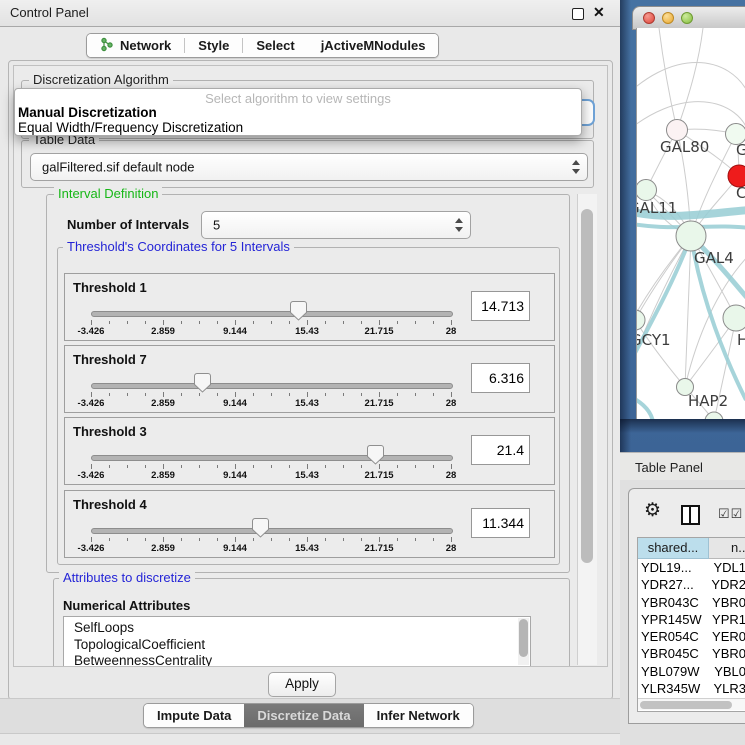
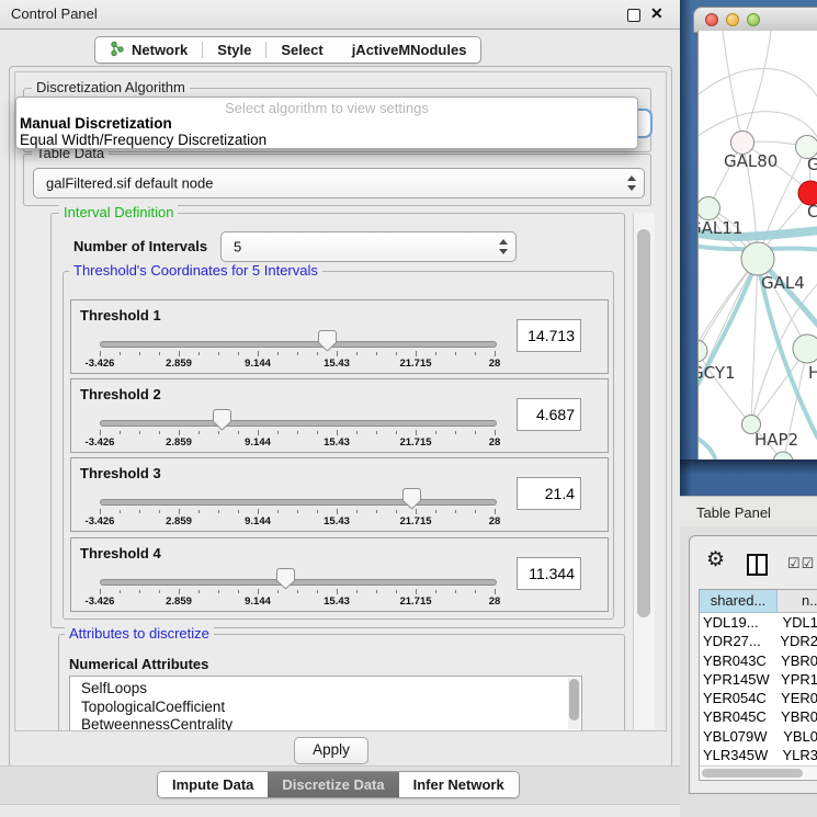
  Control Panel
  ✕
  Network
  Style
  Select
  jActiveMNodules
  Discretization Algorithm
  Table Data
  galFiltered.sif default node
  Interval Definition
  Number of Intervals
  5
  Threshold's Coordinates for 5 Intervals
  Threshold 1
  -3.426
  2.859
  9.144
  15.43
  21.715
  28
  14.713
- Threshold 7
+ Threshold 2
  -3.426
  2.859
  9.144
  15.43
  21.715
  28
- 6.316
+ 4.687
  Threshold 3
  -3.426
  2.859
  9.144
  15.43
  21.715
  28
  21.4
  Threshold 4
  -3.426
  2.859
  9.144
  15.43
  21.715
  28
  11.344
  Attributes to discretize
  Numerical Attributes
  SelfLoops
  TopologicalCoefficient
  BetweennessCentrality
  Select algorithm to view settings
  Manual Discretization
  Equal Width/Frequency Discretization
  Apply
  Impute Data
  Discretize Data
  Infer Network
  GAL80
  AL11
  GAL4
  CY1
  HAP2
  G
  C
  H
  Table Panel
  ⚙
  ☑☑
  shared...
  n..
  YDL19...
  YDL1
  YDR27...
  YDR2
  YBR043C
  YBR0
  YPR145W
  YPR1
  YER054C
  YER0
  YBR045C
  YBR0
  YBL079W
  YBL0
  YLR345W
  YLR3
